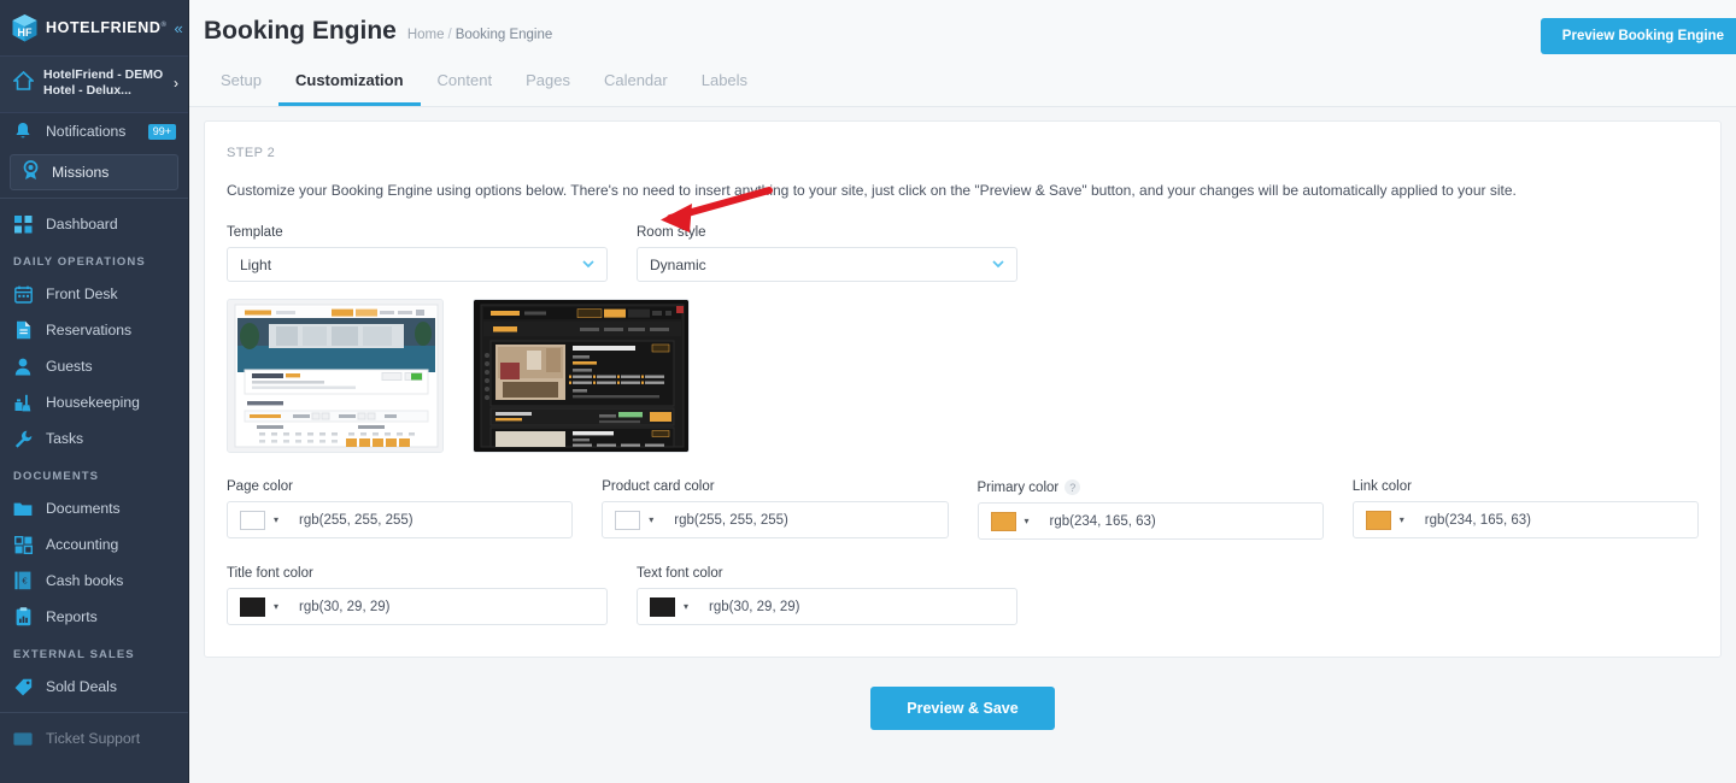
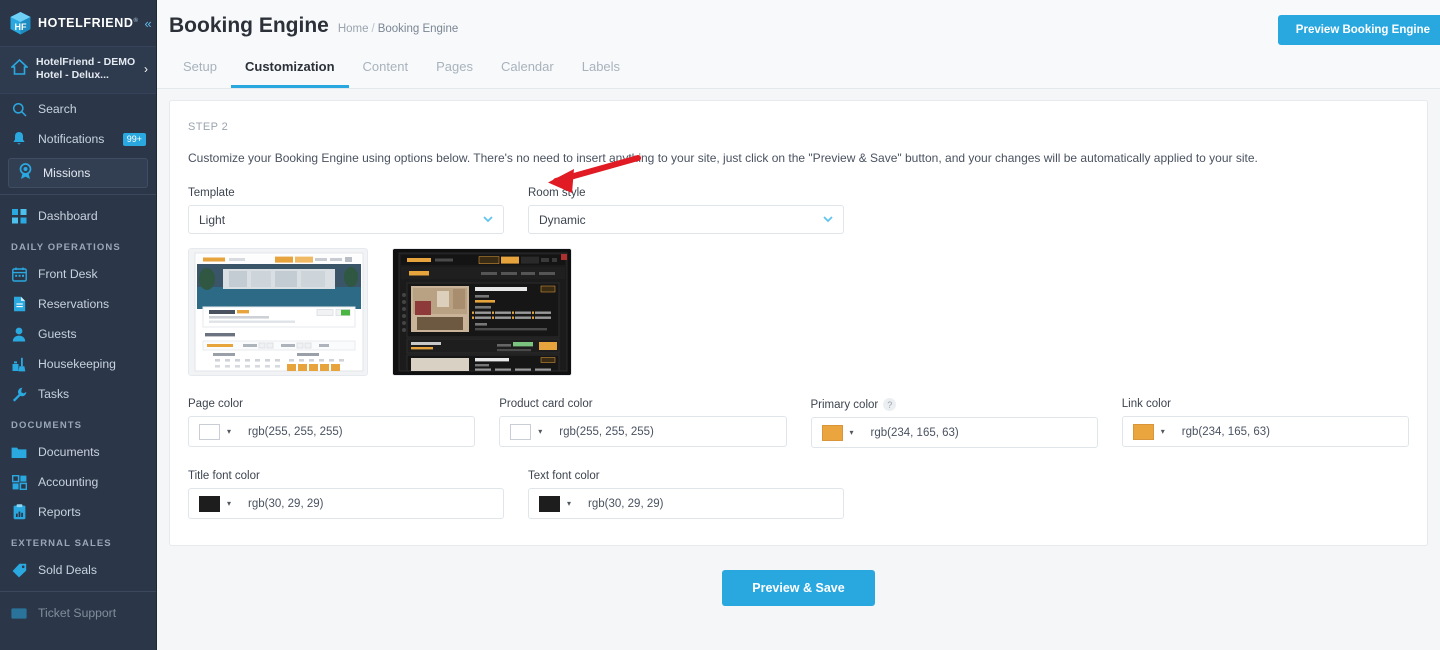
  HF
  HOTELFRIEND
  «
  HotelFriend - DEMO Hotel - Delux...
  ›
+ Search
  Notifications
  99+
  Missions
  Dashboard
  DAILY OPERATIONS
  Front Desk
  Reservations
  Guests
  Housekeeping
  Tasks
  DOCUMENTS
  Documents
  Accounting
- €
- Cash books
  Reports
  EXTERNAL SALES
  Sold Deals
  Ticket Support
  Booking Engine
  Home / Booking Engine
  Preview Booking Engine
  Setup
  Customization
  Content
  Pages
  Calendar
  Labels
  STEP 2
  Customize your Booking Engine using options below. There's no need to insert anyng to your site, just click on the "Preview & Save" button, and your changes will be automatically applied to your site.
  Template
  Light
  Room style
  Dynamic
  Page color
  ▾
  rgb(255, 255, 255)
  Product card color
  ▾
  rgb(255, 255, 255)
  Primary color
  ?
  ▾
  rgb(234, 165, 63)
  Link color
  ▾
  rgb(234, 165, 63)
  Title font color
  ▾
  rgb(30, 29, 29)
  Text font color
  ▾
  rgb(30, 29, 29)
  Preview & Save
